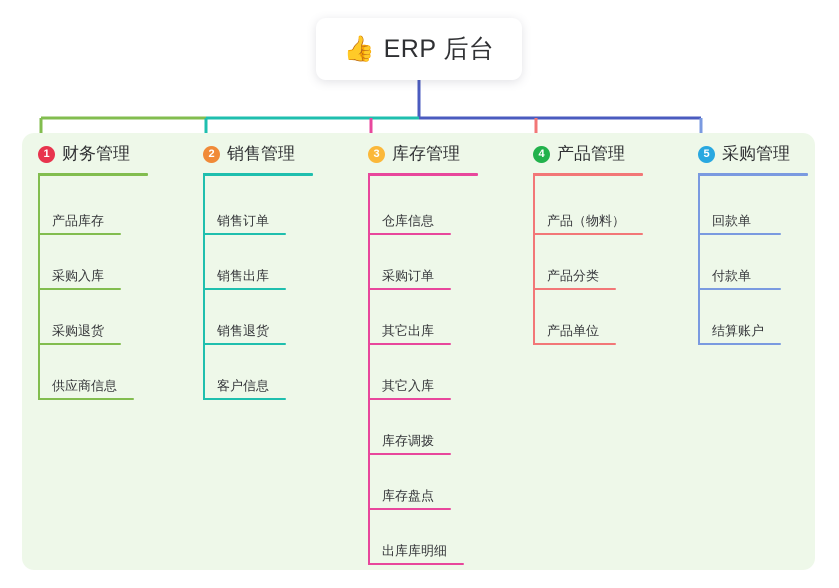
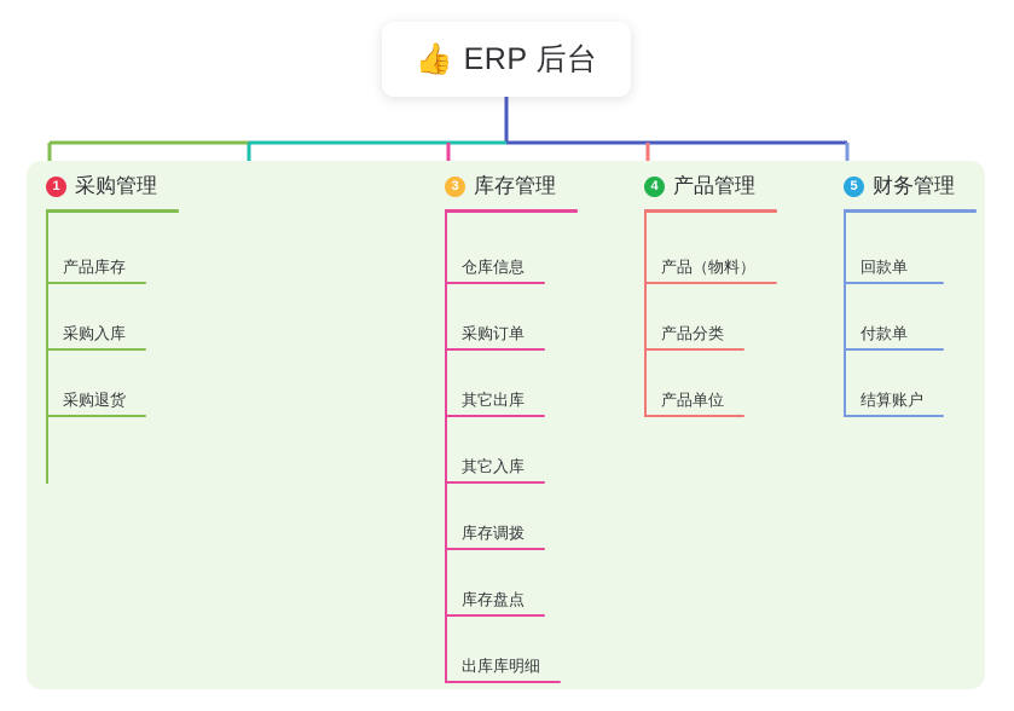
  👍
  ERP 后台
  1
- 财务管理
+ 采购管理
  产品库存
  采购入库
  采购退货
- 供应商信息
- 2
- 销售管理
- 销售订单
- 销售出库
- 销售退货
- 客户信息
  3
  库存管理
  仓库信息
  采购订单
  其它出库
  其它入库
  库存调拨
  库存盘点
  出库库明细
  4
  产品管理
  产品（物料）
  产品分类
  产品单位
  5
- 采购管理
+ 财务管理
  回款单
  付款单
  结算账户
